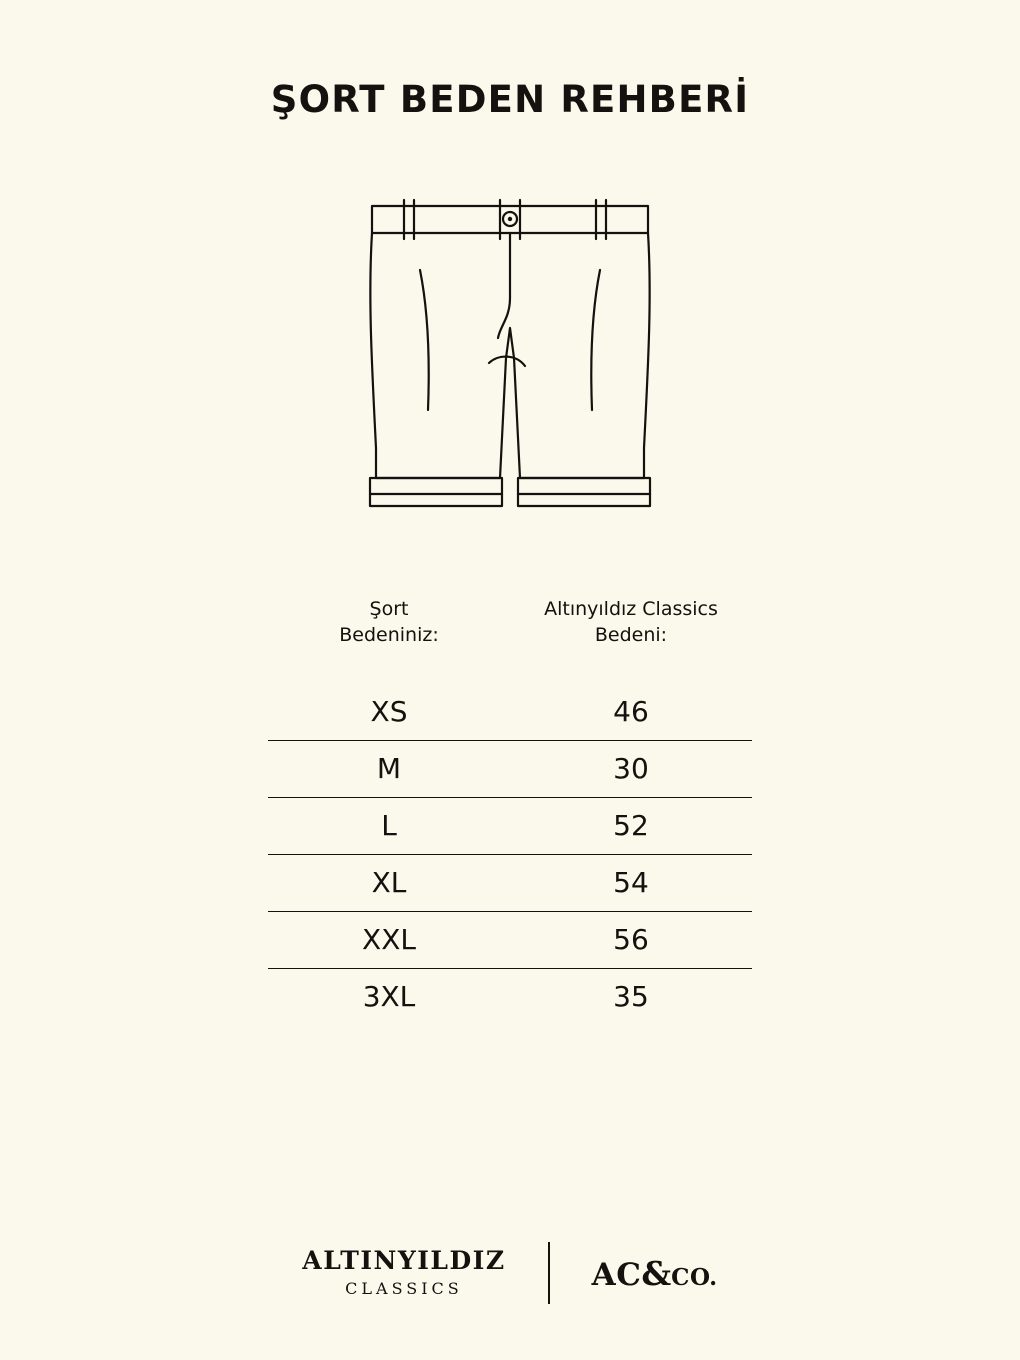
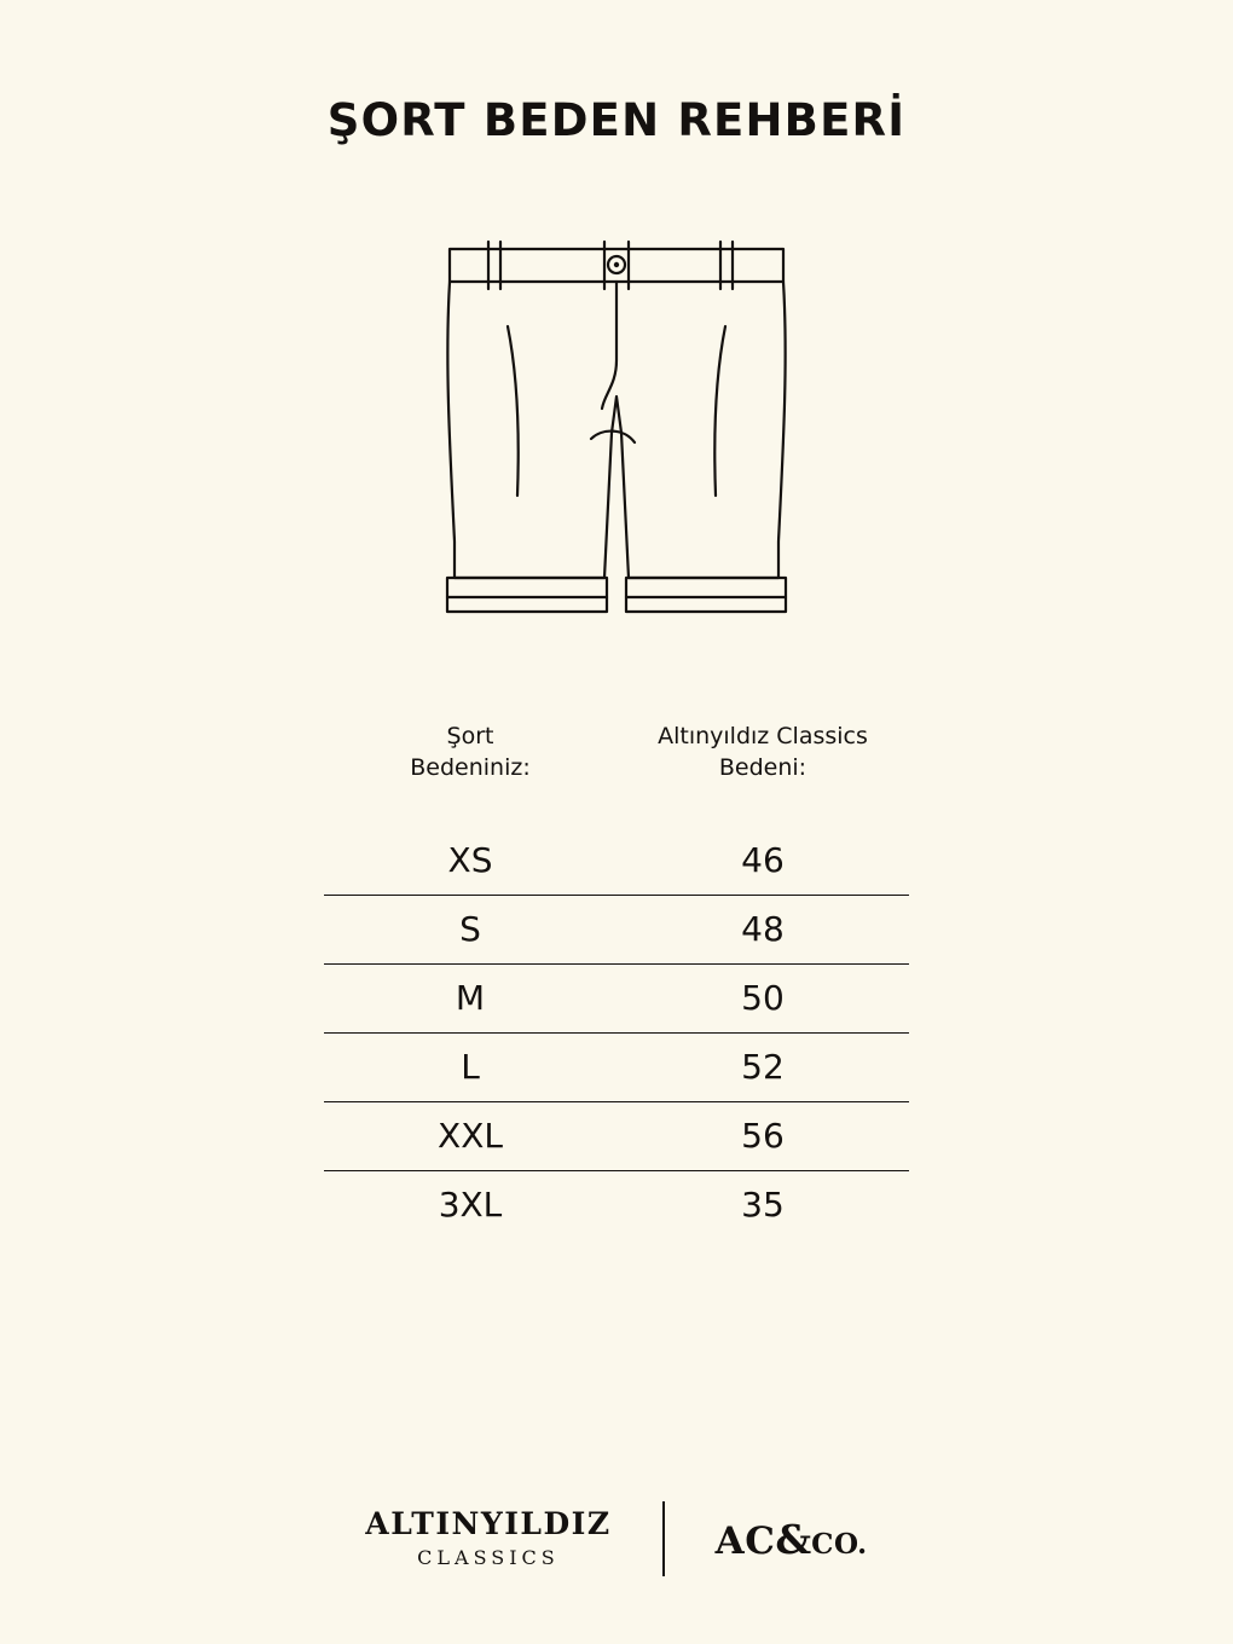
  ŞORT BEDEN REHBERİ
  Şort
  Bedeniniz:
  Altınyıldız Classics
  Bedeni:
  XS	46
+ S	48
- M	30
+ M	50
  L	52
- XL	54
  XXL	56
  3XL	35
  ALTINYILDIZ
  CLASSICS
  AC
  &
  CO.
